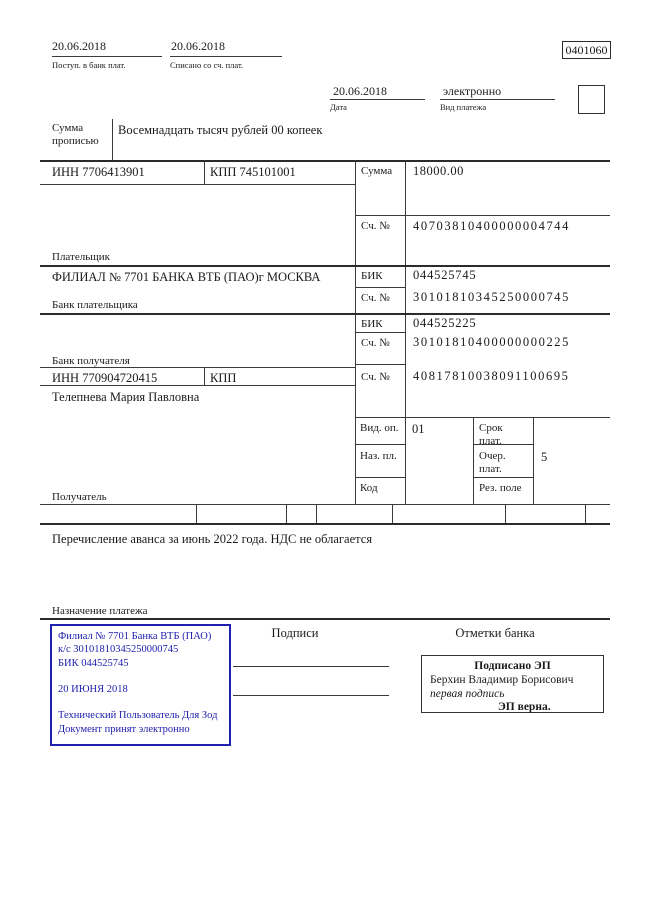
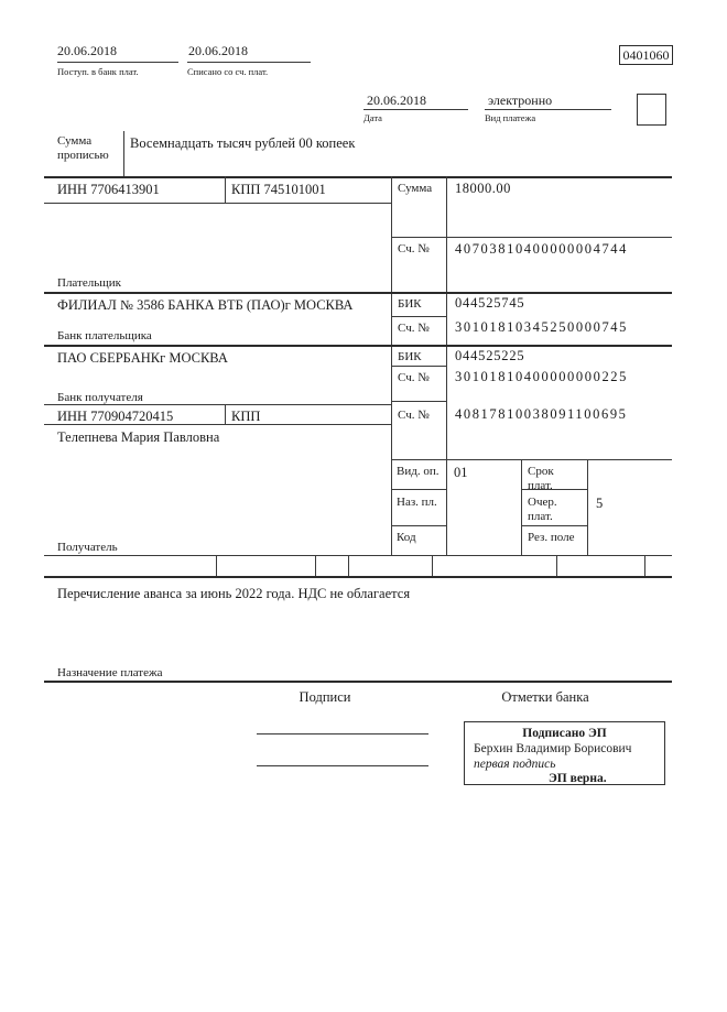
  20.06.2018
  Поступ. в банк плат.
  20.06.2018
  Списано со сч. плат.
  0401060
  20.06.2018
  Дата
  электронно
  Вид платежа
  Сумма прописью
  Восемнадцать тысяч рублей 00 копеек
  ИНН 7706413901
  КПП 745101001
  Плательщик
  Сумма
  18000.00
  Сч. №
  40703810400000004744
- ФИЛИАЛ № 7701 БАНКА ВТБ (ПАО)г МОСКВА
+ ФИЛИАЛ № 3586 БАНКА ВТБ (ПАО)г МОСКВА
  Банк плательщика
  БИК
  044525745
  Сч. №
  30101810345250000745
+ ПАО СБЕРБАНКг МОСКВА
  Банк получателя
  БИК
  044525225
  Сч. №
  30101810400000000225
  ИНН 770904720415
  КПП
  Телепнева Мария Павловна
  Получатель
  Сч. №
  40817810038091100695
  Вид. оп.
  01
  Срок плат.
  Наз. пл.
  Очер. плат.
  5
  Код
  Рез. поле
  Перечисление аванса за июнь 2022 года. НДС не облагается
  Назначение платежа
  Подписи
  Отметки банка
- Филиал № 7701 Банка ВТБ (ПАО)
- к/с 30101810345250000745
- БИК 044525745
- 20 ИЮНЯ 2018
- Технический Пользователь Для Зод
- Документ принят электронно
  Подписано ЭП
  Берхин Владимир Борисович
  первая подпись
  ЭП верна.
